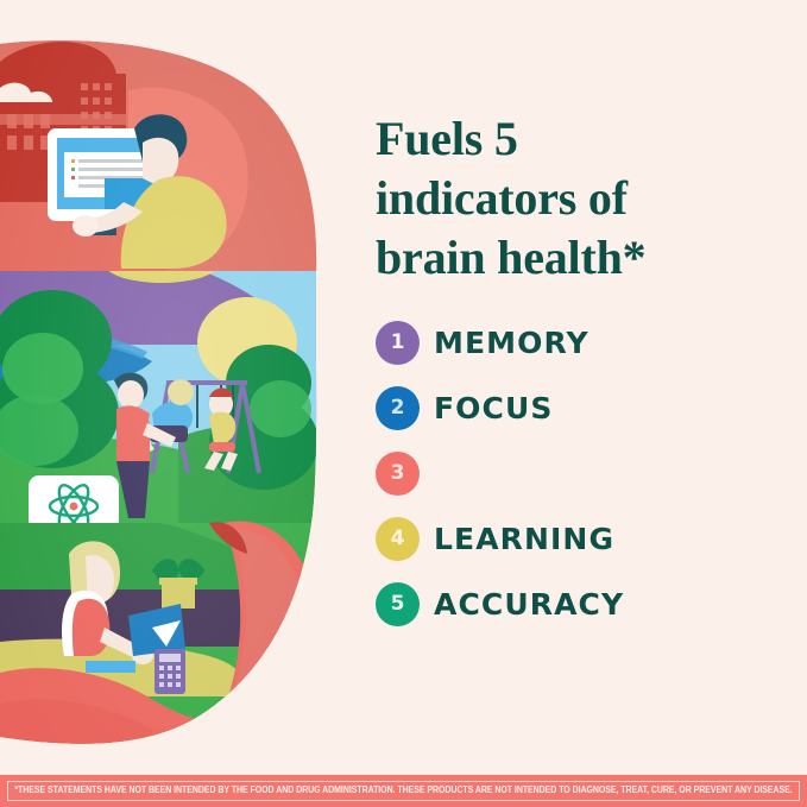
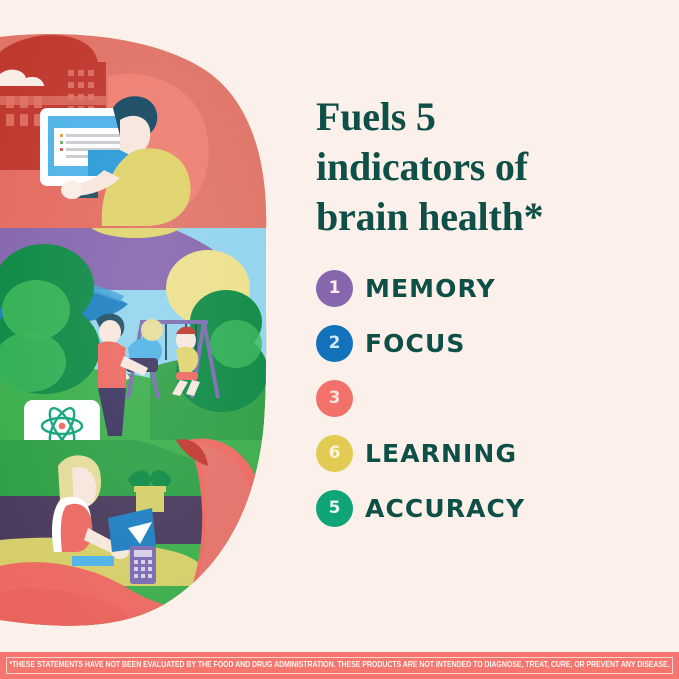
  Fuels 5
  indicators of
  brain health*
  1
  MEMORY
  2
  FOCUS
  3
- 4
+ 6
  LEARNING
  5
  ACCURACY
- *THESE STATEMENTS HAVE NOT BEEN INTENDED BY THE FOOD AND DRUG ADMINISTRATION. THESE PRODUCTS ARE NOT INTENDED TO DIAGNOSE, TREAT, CURE, OR PREVENT ANY DISEASE.
+ *THESE STATEMENTS HAVE NOT BEEN EVALUATED BY THE FOOD AND DRUG ADMINISTRATION. THESE PRODUCTS ARE NOT INTENDED TO DIAGNOSE, TREAT, CURE, OR PREVENT ANY DISEASE.
